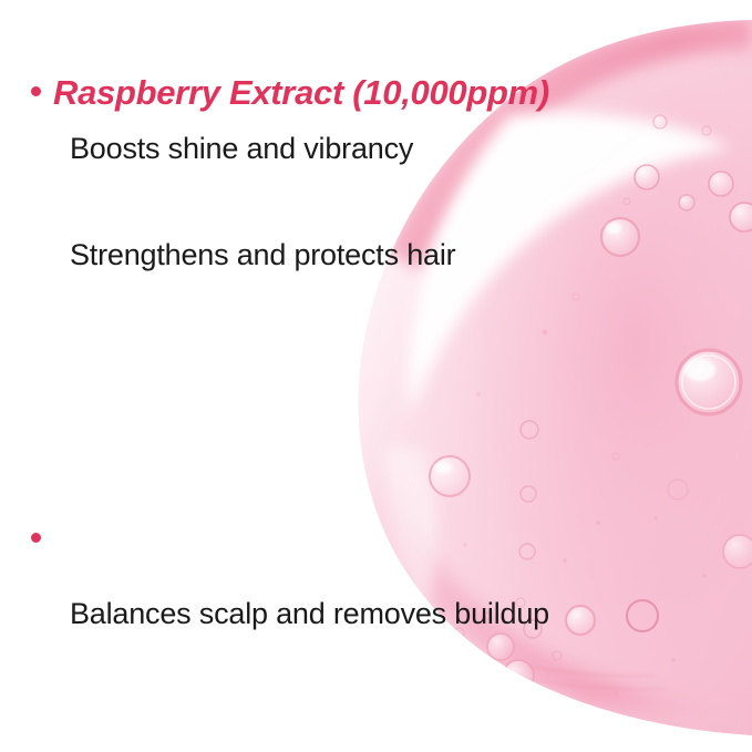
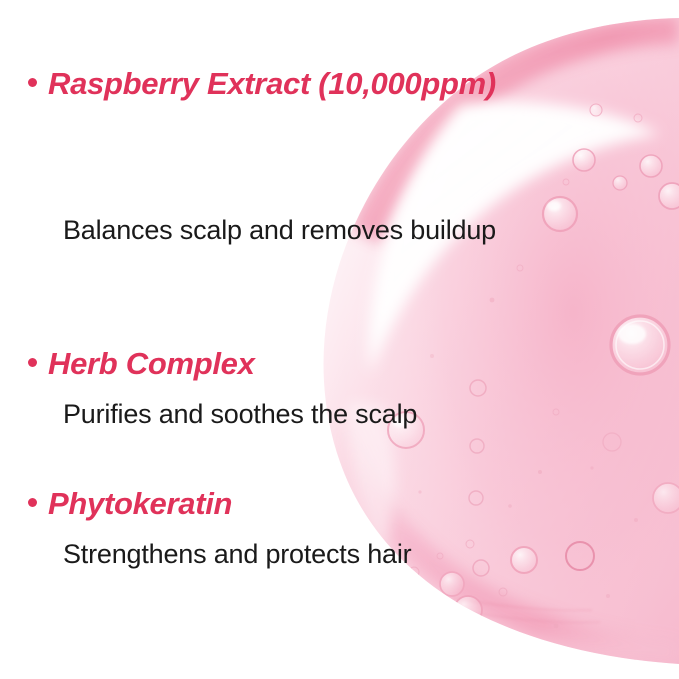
  Raspberry Extract (10,000ppm)
- Boosts shine and vibrancy
- Strengthens and protects hair
+ Balances scalp and removes buildup
+ Herb Complex
+ Purifies and soothes the scalp
+ Phytokeratin
- Balances scalp and removes buildup
+ Strengthens and protects hair
